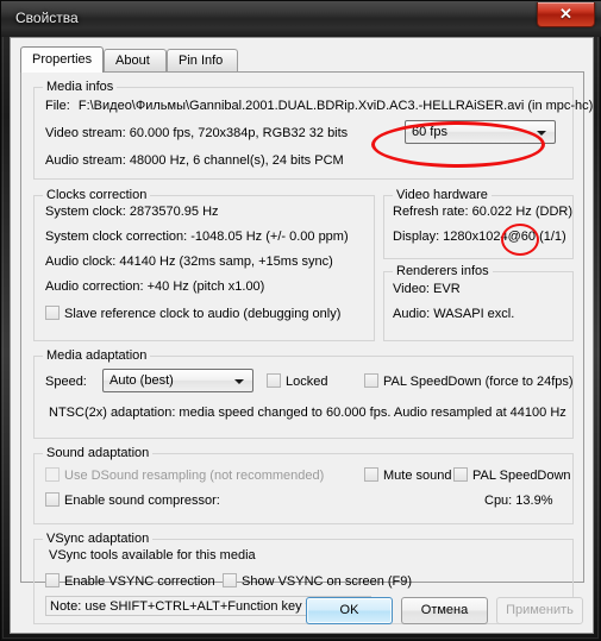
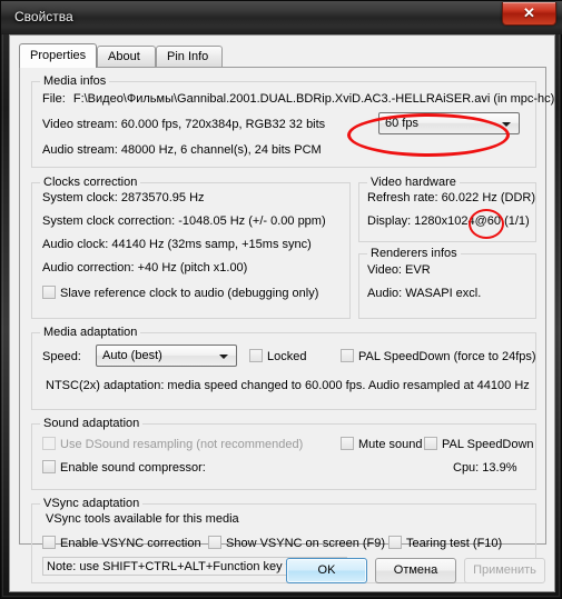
  Свойства
  ✕
  Properties
  About
  Pin Info
  Media infos
  File: F:\Видео\Фильмы\Gannibal.2001.DUAL.BDRip.XviD.AC3.-HELLRAiSER.avi (in mpc-hc)
  Video stream: 60.000 fps, 720x384p, RGB32 32 bits
  Audio stream: 48000 Hz, 6 channel(s), 24 bits PCM
  60 fps
  Clocks correction
  System clock: 2873570.95 Hz
  System clock correction: -1048.05 Hz (+/- 0.00 ppm)
  Audio clock: 44140 Hz (32ms samp, +15ms sync)
  Audio correction: +40 Hz (pitch x1.00)
  Slave reference clock to audio (debugging only)
  Video hardware
  Refresh rate: 60.022 Hz (DDR)
  Display: 1280x1024@60 (1/1)
  Renderers infos
  Video: EVR
  Audio: WASAPI excl.
  Media adaptation
  Speed:
  Auto (best)
  Locked
  PAL SpeedDown (force to 24fps)
  NTSC(2x) adaptation: media speed changed to 60.000 fps. Audio resampled at 44100 Hz
  Sound adaptation
  Use DSound resampling (not recommended)
  Mute sound
  PAL SpeedDown
  Enable sound compressor:
  Cpu: 13.9%
  VSync adaptation
  VSync tools available for this media
  Enable VSYNC correction
  Show VSYNC on screen (F9)
+ Tearing test (F10)
  Note: use SHIFT+CTRL+ALT+Function key
  OK
  Отмена
  Применить
